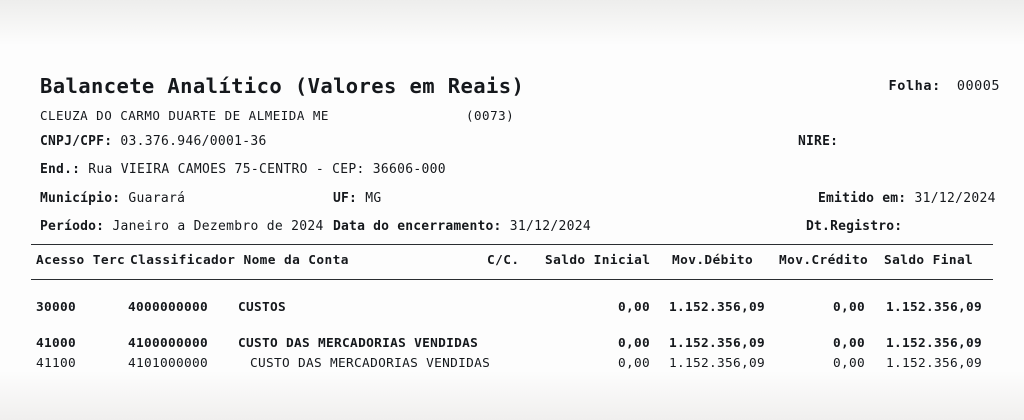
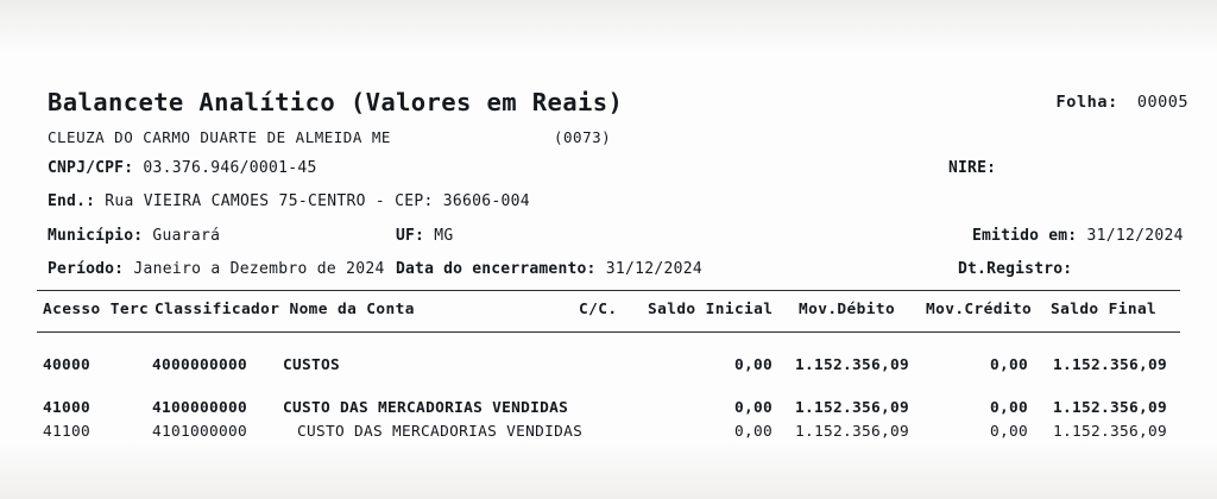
  Balancete Analítico (Valores em Reais)
  Folha: 00005
  CLEUZA DO CARMO DUARTE DE ALMEIDA ME
  (0073)
- CNPJ/CPF: 03.376.946/0001-36
+ CNPJ/CPF: 03.376.946/0001-45
  NIRE:
- End.: Rua VIEIRA CAMOES 75-CENTRO - CEP: 36606-000
+ End.: Rua VIEIRA CAMOES 75-CENTRO - CEP: 36606-004
  Município: Guarará
  UF: MG
  Emitido em: 31/12/2024
  Período: Janeiro a Dezembro de 2024
  Data do encerramento: 31/12/2024
  Dt.Registro:
  Acesso Terc
  Classificador Nome da Conta
  C/C.
  Saldo Inicial
  Mov.Débito
  Mov.Crédito
  Saldo Final
- 30000
+ 40000
  4000000000
  CUSTOS
  0,00
  1.152.356,09
  0,00
  1.152.356,09
  41000
  4100000000
  CUSTO DAS MERCADORIAS VENDIDAS
  0,00
  1.152.356,09
  0,00
  1.152.356,09
  41100
  4101000000
  CUSTO DAS MERCADORIAS VENDIDAS
  0,00
  1.152.356,09
  0,00
  1.152.356,09
